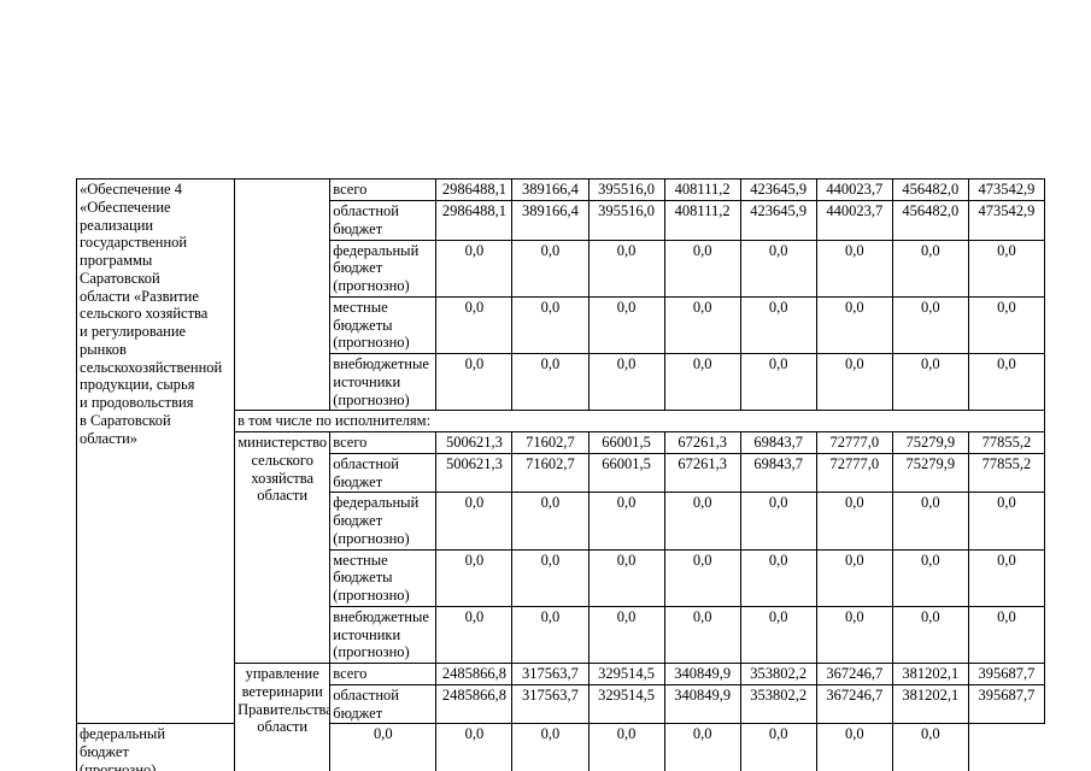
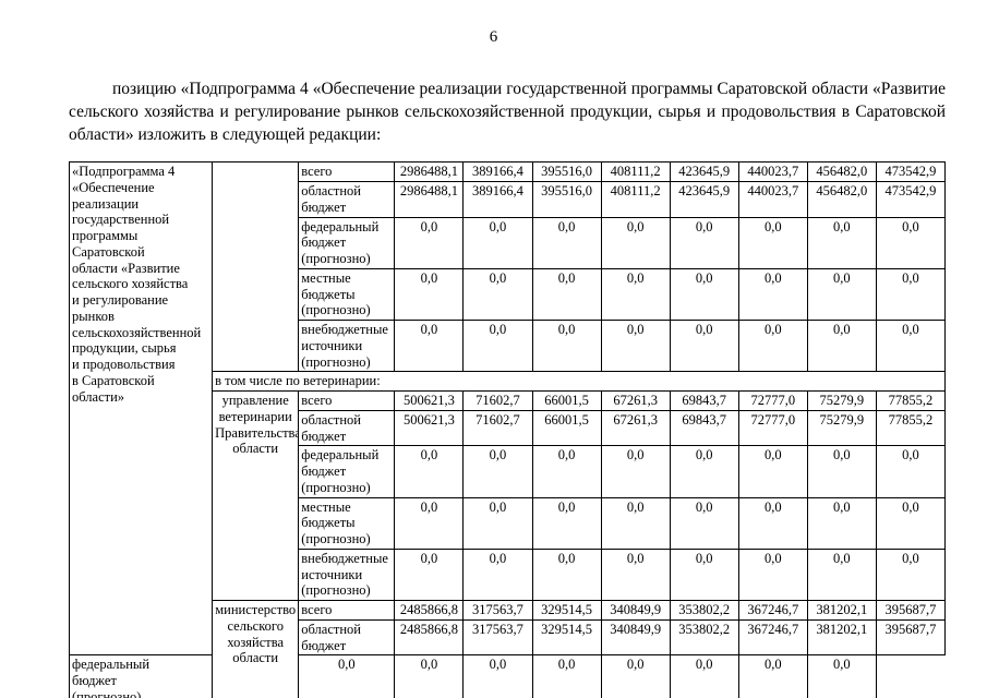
+ 6
+ позицию «Подпрограмма 4 «Обеспечение реализации государственной программы Саратовской области «Развитие сельского хозяйства и регулирование рынков сельскохозяйственной продукции, сырья и продовольствия в Саратовской области» изложить в следующей редакции:
- «Обеспечение 4 «Обеспечение реализации государственной программы Саратовской области «Развитие сельского хозяйства и регулирование рынков сельскохозяйственной продукции, сырья и продовольствия в Саратовской области»		всего	2986488,1	389166,4	395516,0	408111,2	423645,9	440023,7	456482,0	473542,9
+ «Подпрограмма 4 «Обеспечение реализации государственной программы Саратовской области «Развитие сельского хозяйства и регулирование рынков сельскохозяйственной продукции, сырья и продовольствия в Саратовской области»		всего	2986488,1	389166,4	395516,0	408111,2	423645,9	440023,7	456482,0	473542,9
  областной бюджет	2986488,1	389166,4	395516,0	408111,2	423645,9	440023,7	456482,0	473542,9
  федеральный бюджет (прогнозно)	0,0	0,0	0,0	0,0	0,0	0,0	0,0	0,0
  местные бюджеты (прогнозно)	0,0	0,0	0,0	0,0	0,0	0,0	0,0	0,0
  внебюджетные источники (прогнозно)	0,0	0,0	0,0	0,0	0,0	0,0	0,0	0,0
- в том числе по исполнителям:
+ в том числе по ветеринарии:
- министерство сельского хозяйства области	всего	500621,3	71602,7	66001,5	67261,3	69843,7	72777,0	75279,9	77855,2
+ управление ветеринарии Правительства области	всего	500621,3	71602,7	66001,5	67261,3	69843,7	72777,0	75279,9	77855,2
  областной бюджет	500621,3	71602,7	66001,5	67261,3	69843,7	72777,0	75279,9	77855,2
  федеральный бюджет (прогнозно)	0,0	0,0	0,0	0,0	0,0	0,0	0,0	0,0
  местные бюджеты (прогнозно)	0,0	0,0	0,0	0,0	0,0	0,0	0,0	0,0
  внебюджетные источники (прогнозно)	0,0	0,0	0,0	0,0	0,0	0,0	0,0	0,0
- управление ветеринарии Правительства области	всего	2485866,8	317563,7	329514,5	340849,9	353802,2	367246,7	381202,1	395687,7
+ министерство сельского хозяйства области	всего	2485866,8	317563,7	329514,5	340849,9	353802,2	367246,7	381202,1	395687,7
  областной бюджет	2485866,8	317563,7	329514,5	340849,9	353802,2	367246,7	381202,1	395687,7
  федеральный бюджет (прогнозно)	0,0	0,0	0,0	0,0	0,0	0,0	0,0	0,0
